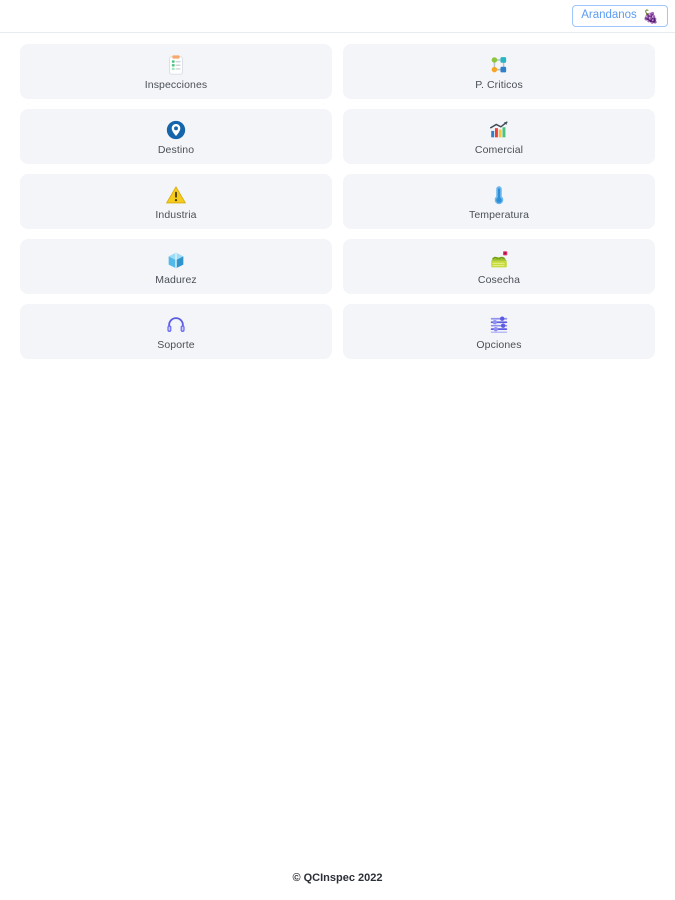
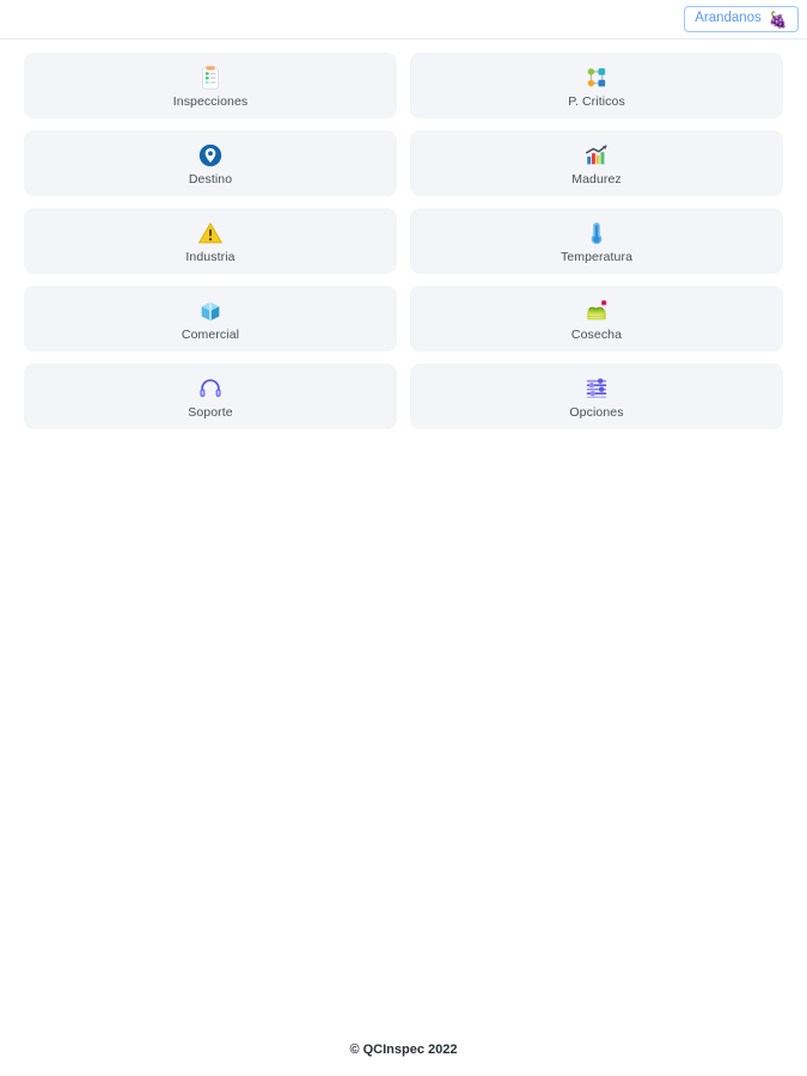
  Arandanos
  🍇
  Inspecciones
  P. Criticos
  Destino
- Comercial
+ Madurez
  Industria
  Temperatura
- Madurez
+ Comercial
  Cosecha
  Soporte
  Opciones
  © QCInspec 2022
